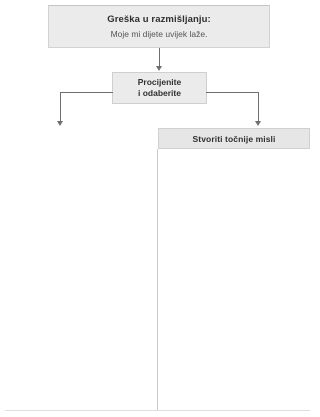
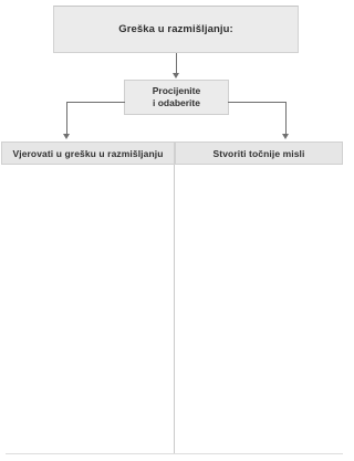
  Greška u razmišljanju:
- Moje mi dijete uvijek laže.
  Procijenite
  i odaberite
+ Vjerovati u grešku u razmišljanju
  Stvoriti točnije misli
